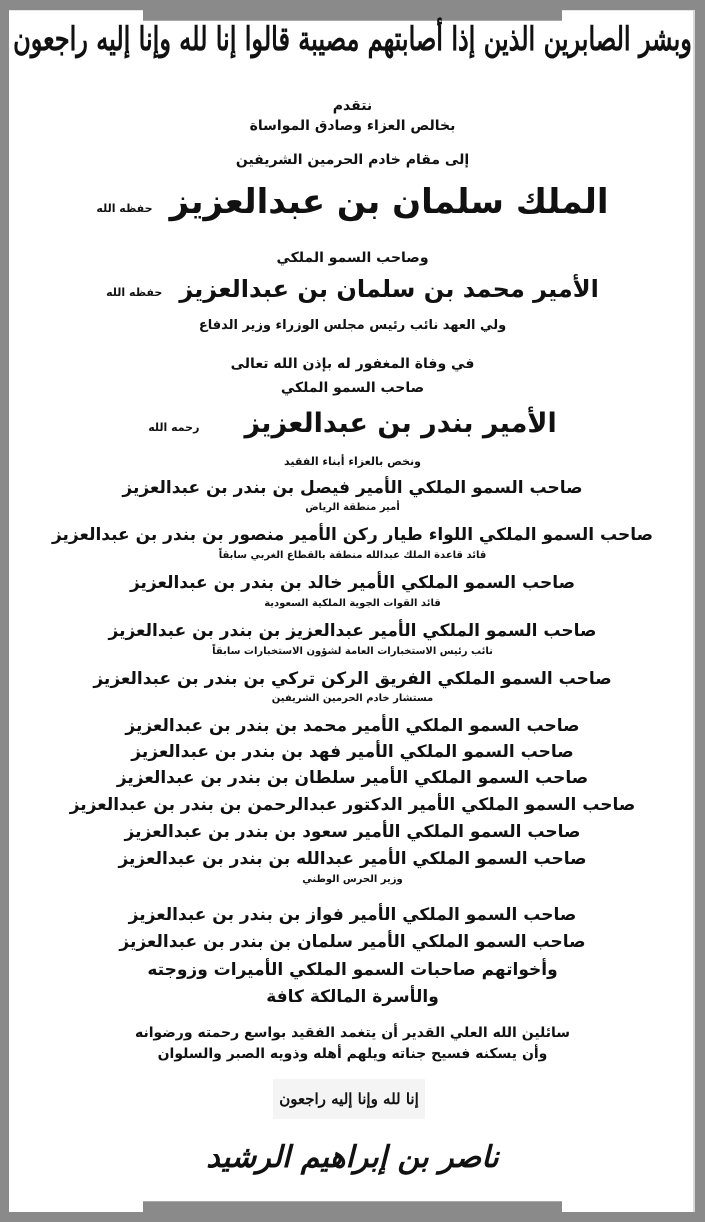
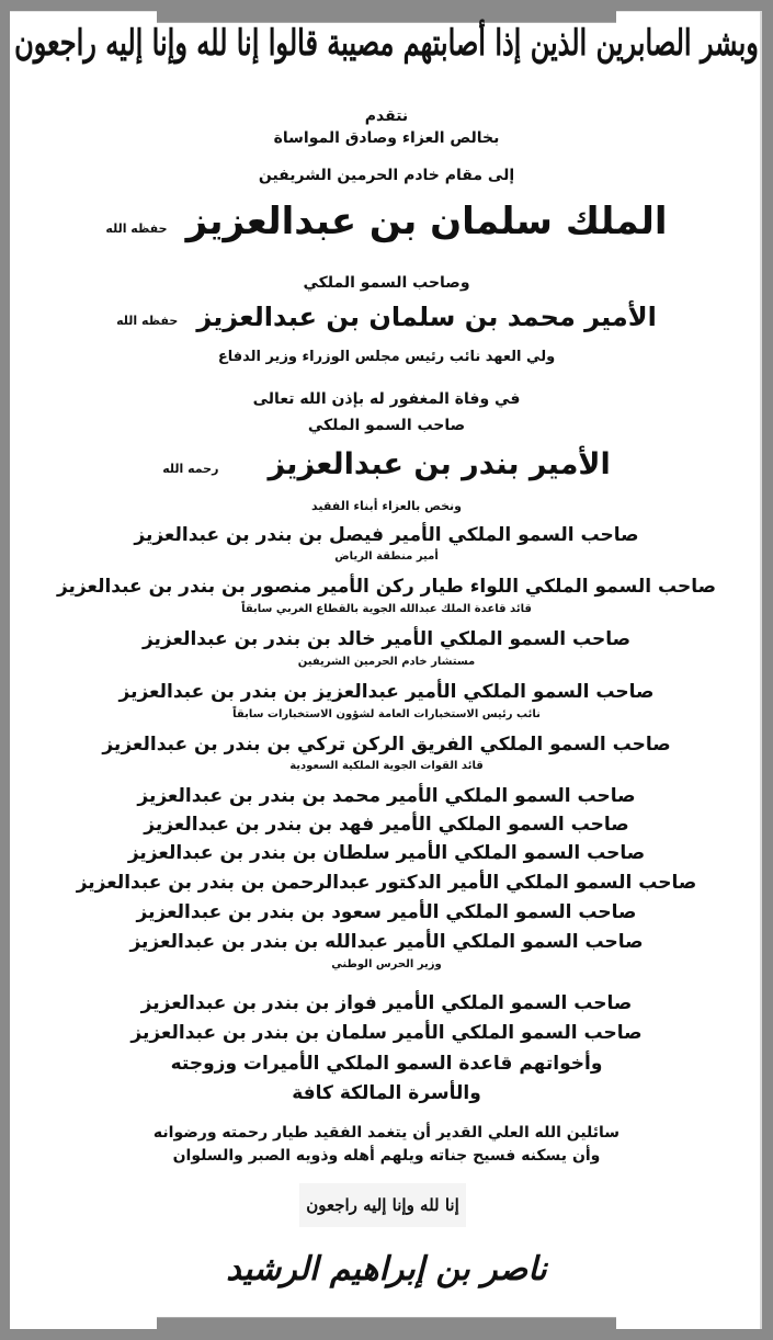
  وبشر الصابرين الذين إذا أصابتهم مصيبة قالوا إنا لله وإنا إليه راجعون
  نتقدم
  بخالص العزاء وصادق المواساة
  إلى مقام خادم الحرمين الشريفين
  الملك سلمان بن عبدالعزيز حفظه الله
  وصاحب السمو الملكي
  الأمير محمد بن سلمان بن عبدالعزيز حفظه الله
  ولي العهد نائب رئيس مجلس الوزراء وزير الدفاع
  في وفاة المغفور له بإذن الله تعالى
  صاحب السمو الملكي
  الأمير بندر بن عبدالعزيز رحمه الله
  ونخص بالعزاء أبناء الفقيد
  صاحب السمو الملكي الأمير فيصل بن بندر بن عبدالعزيز
  أمير منطقة الرياض
  صاحب السمو الملكي اللواء طيار ركن الأمير منصور بن بندر بن عبدالعزيز
- قائد قاعدة الملك عبدالله منطقة بالقطاع الغربي سابقاً
+ قائد قاعدة الملك عبدالله الجوية بالقطاع الغربي سابقاً
  صاحب السمو الملكي الأمير خالد بن بندر بن عبدالعزيز
- قائد القوات الجوية الملكية السعودية
+ مستشار خادم الحرمين الشريفين
  صاحب السمو الملكي الأمير عبدالعزيز بن بندر بن عبدالعزيز
  نائب رئيس الاستخبارات العامة لشؤون الاستخبارات سابقاً
  صاحب السمو الملكي الفريق الركن تركي بن بندر بن عبدالعزيز
- مستشار خادم الحرمين الشريفين
+ قائد القوات الجوية الملكية السعودية
  صاحب السمو الملكي الأمير محمد بن بندر بن عبدالعزيز
  صاحب السمو الملكي الأمير فهد بن بندر بن عبدالعزيز
  صاحب السمو الملكي الأمير سلطان بن بندر بن عبدالعزيز
  صاحب السمو الملكي الأمير الدكتور عبدالرحمن بن بندر بن عبدالعزيز
  صاحب السمو الملكي الأمير سعود بن بندر بن عبدالعزيز
  صاحب السمو الملكي الأمير عبدالله بن بندر بن عبدالعزيز
  وزير الحرس الوطني
  صاحب السمو الملكي الأمير فواز بن بندر بن عبدالعزيز
  صاحب السمو الملكي الأمير سلمان بن بندر بن عبدالعزيز
- وأخواتهم صاحبات السمو الملكي الأميرات وزوجته
+ وأخواتهم قاعدة السمو الملكي الأميرات وزوجته
  والأسرة المالكة كافة
- سائلين الله العلي القدير أن يتغمد الفقيد بواسع رحمته ورضوانه
+ سائلين الله العلي القدير أن يتغمد الفقيد طيار رحمته ورضوانه
  وأن يسكنه فسيح جناته ويلهم أهله وذويه الصبر والسلوان
  إنا لله وإنا إليه راجعون
  ناصر بن إبراهيم الرشيد
